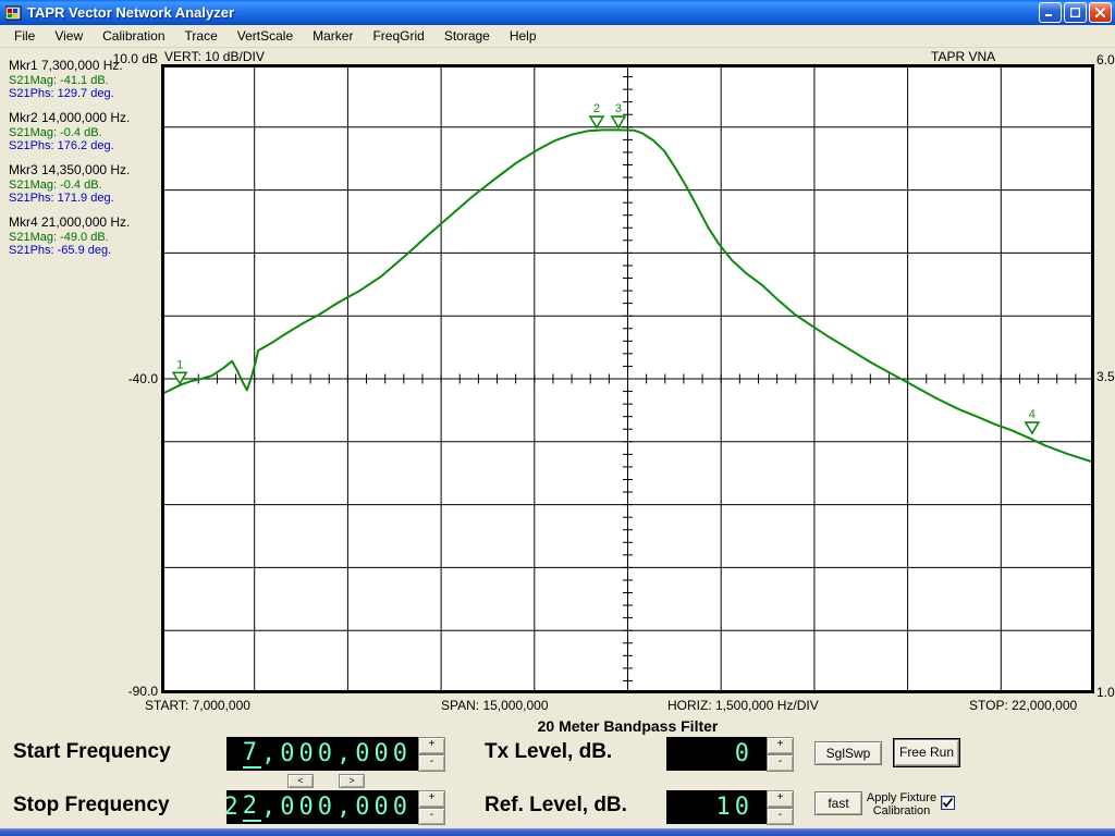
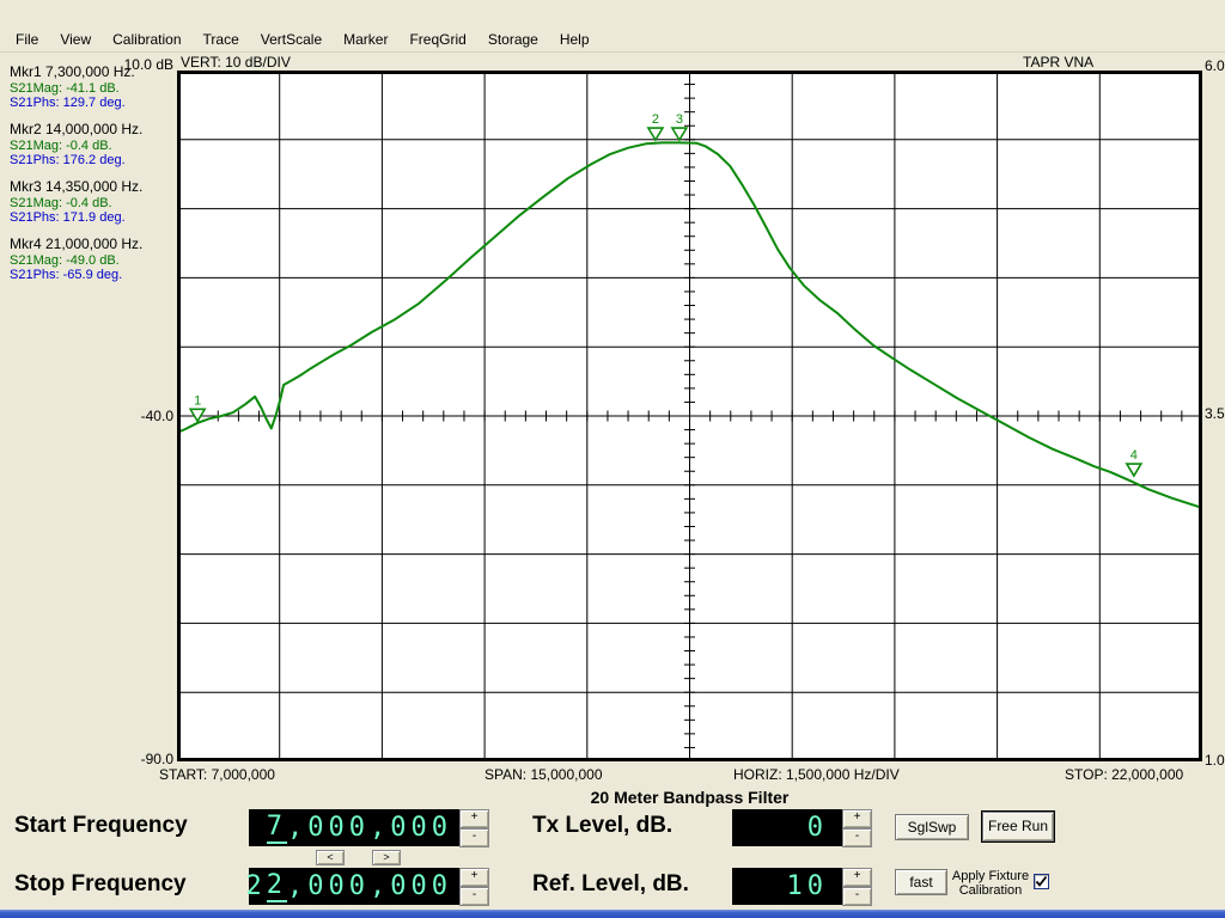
- TAPR Vector Network Analyzer
  File
  View
  Calibration
  Trace
  VertScale
  Marker
  FreqGrid
  Storage
  Help
  Mkr1 7,300,000 Hz.
  S21Mag: -41.1 dB.
  S21Phs: 129.7 deg.
  Mkr2 14,000,000 Hz.
  S21Mag: -0.4 dB.
  S21Phs: 176.2 deg.
  Mkr3 14,350,000 Hz.
  S21Mag: -0.4 dB.
  S21Phs: 171.9 deg.
  Mkr4 21,000,000 Hz.
  S21Mag: -49.0 dB.
  S21Phs: -65.9 deg.
  VERT: 10 dB/DIV
  TAPR VNA
  10.0 dB
  -40.0
  -90.0
  6.0
  3.5
  START: 7,000,000
  SPAN: 15,000,000
  HORIZ: 1,500,000 Hz/DIV
  STOP: 22,000,000
  20 Meter Bandpass Filter
  1
  2
  3
  4
  Start Frequency
  7
  ,000,000
  +
  -
  <
  >
  Stop Frequency
  2
  2
  ,000,000
  +
  -
  Tx Level, dB.
  0
  +
  -
  Ref. Level, dB.
  10
  +
  -
  SglSwp
  Free Run
  fast
  Apply Fixture
  Calibration
